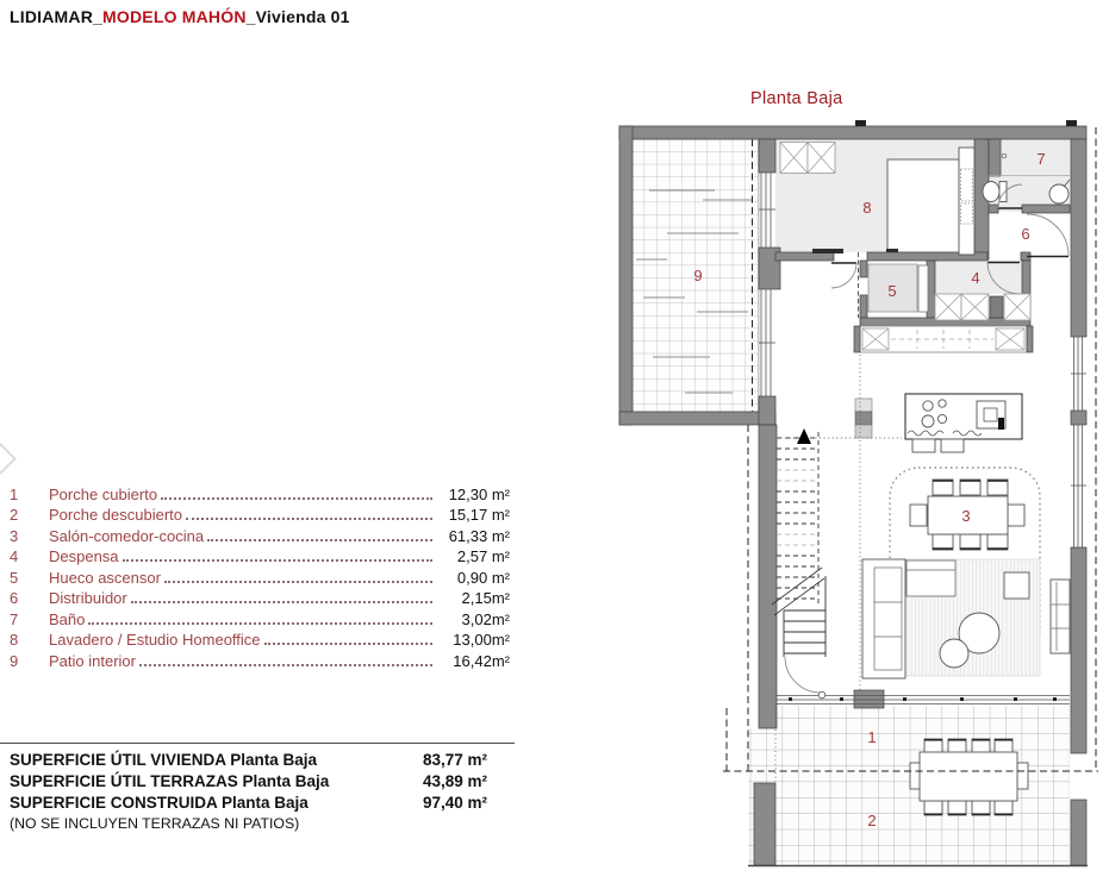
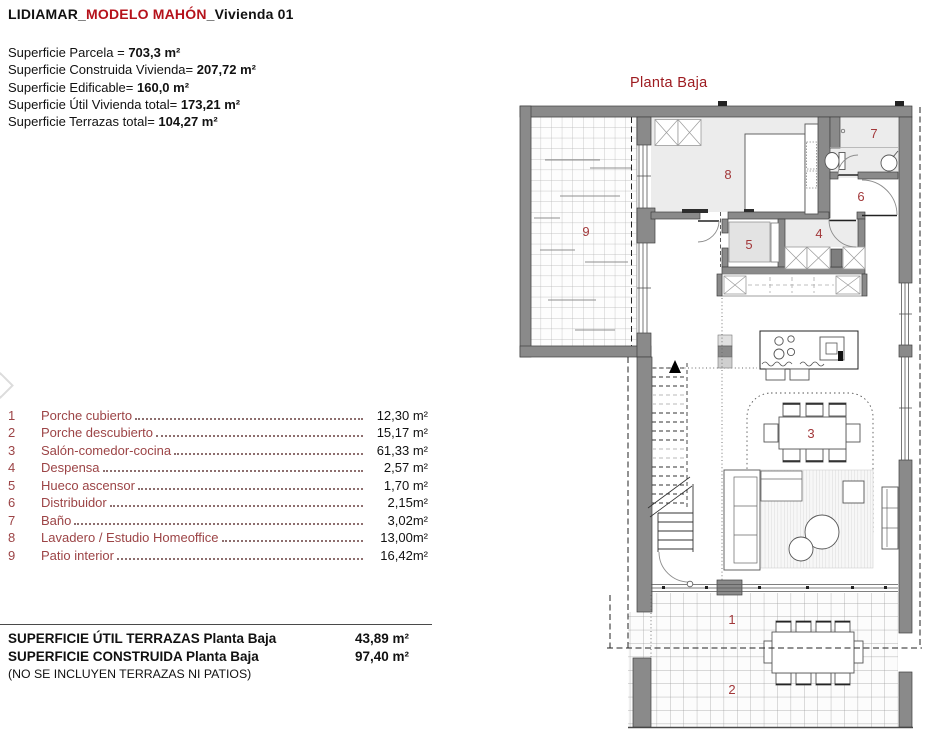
  LIDIAMAR_MODELO MAHÓN_Vivienda 01
+ Superficie Parcela = 703,3 m²
+ Superficie Construida Vivienda= 207,72 m²
+ Superficie Edificable= 160,0 m²
+ Superficie Útil Vivienda total= 173,21 m²
+ Superficie Terrazas total= 104,27 m²
  1
  Porche cubierto
  12,30 m²
  2
  Porche descubierto
  15,17 m²
  3
  Salón-comedor-cocina
  61,33 m²
  4
  Despensa
  2,57 m²
  5
  Hueco ascensor
- 0,90 m²
+ 1,70 m²
  6
  Distribuidor
  2,15m²
  7
  Baño
  3,02m²
  8
  Lavadero / Estudio Homeoffice
  13,00m²
  9
  Patio interior
  16,42m²
- SUPERFICIE ÚTIL VIVIENDA Planta Baja
- 83,77 m²
  SUPERFICIE ÚTIL TERRAZAS Planta Baja
  43,89 m²
  SUPERFICIE CONSTRUIDA Planta Baja
  97,40 m²
  (NO SE INCLUYEN TERRAZAS NI PATIOS)
  Planta Baja
  1
  2
  3
  4
  5
  6
  7
  8
  9
